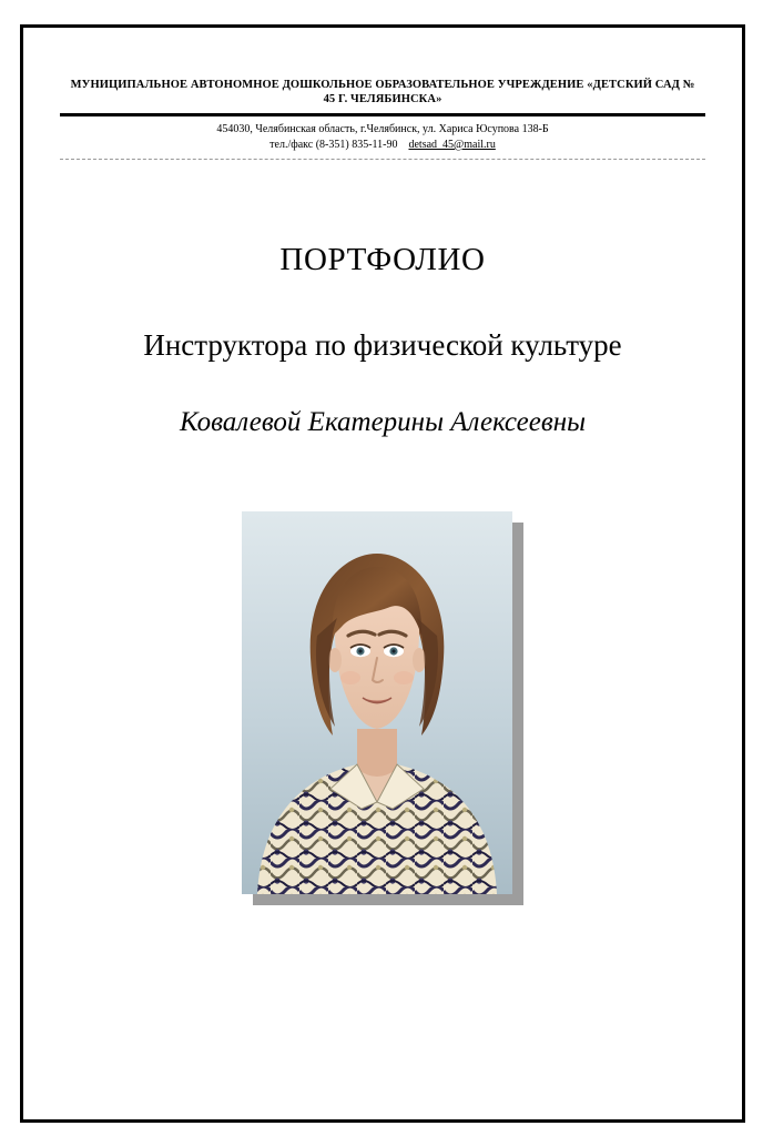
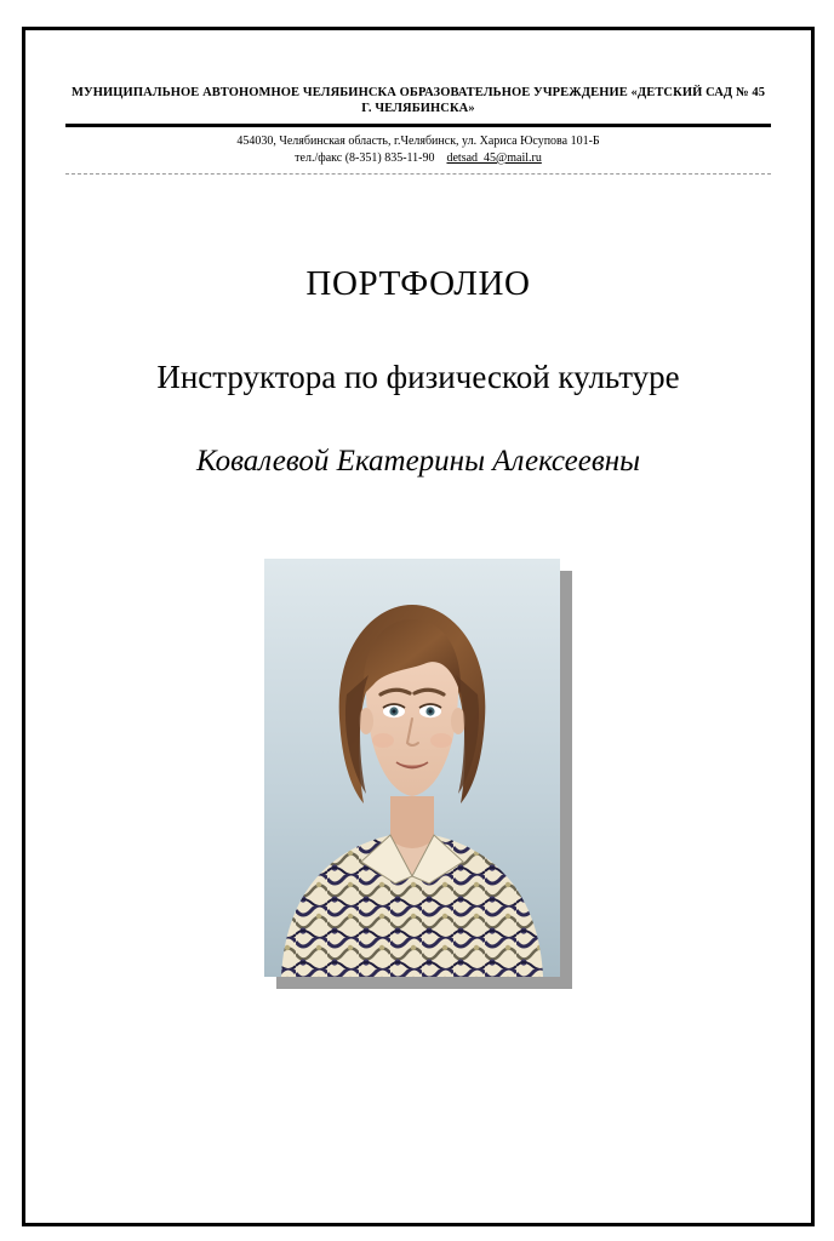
- МУНИЦИПАЛЬНОЕ АВТОНОМНОЕ ДОШКОЛЬНОЕ ОБРАЗОВАТЕЛЬНОЕ УЧРЕЖДЕНИЕ «ДЕТСКИЙ САД № 45 Г. ЧЕЛЯБИНСКА»
+ МУНИЦИПАЛЬНОЕ АВТОНОМНОЕ ЧЕЛЯБИНСКА ОБРАЗОВАТЕЛЬНОЕ УЧРЕЖДЕНИЕ «ДЕТСКИЙ САД № 45 Г. ЧЕЛЯБИНСКА»
- 454030, Челябинская область, г.Челябинск, ул. Хариса Юсупова 138-Б
+ 454030, Челябинская область, г.Челябинск, ул. Хариса Юсупова 101-Б
  тел./факс (8-351) 835-11-90 detsad_45@mail.ru
  ПОРТФОЛИО
  Инструктора по физической культуре
  Ковалевой Екатерины Алексеевны
